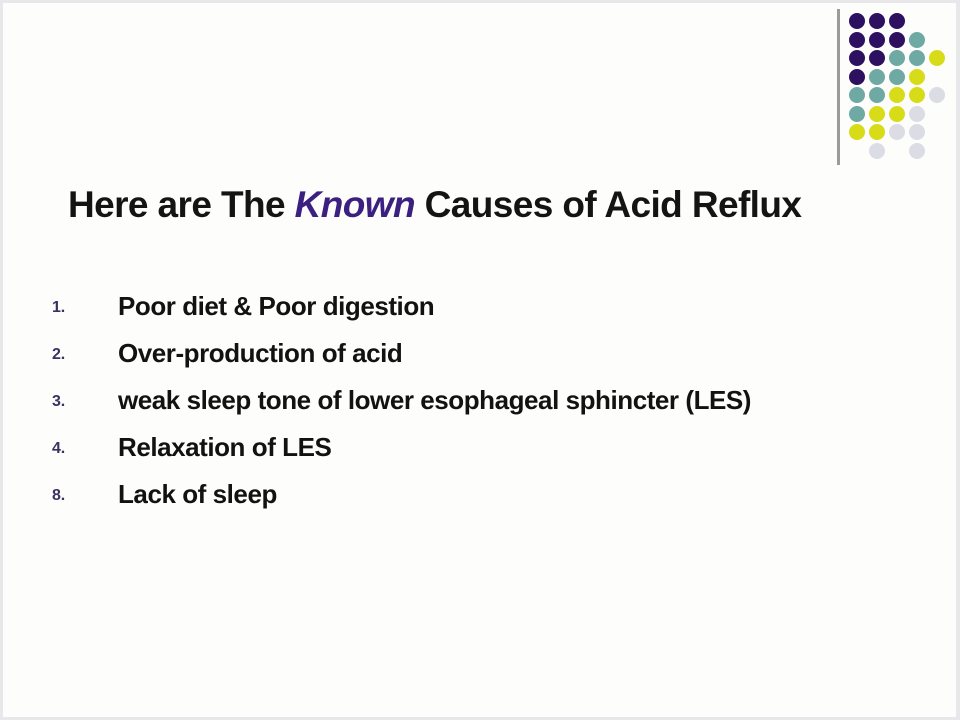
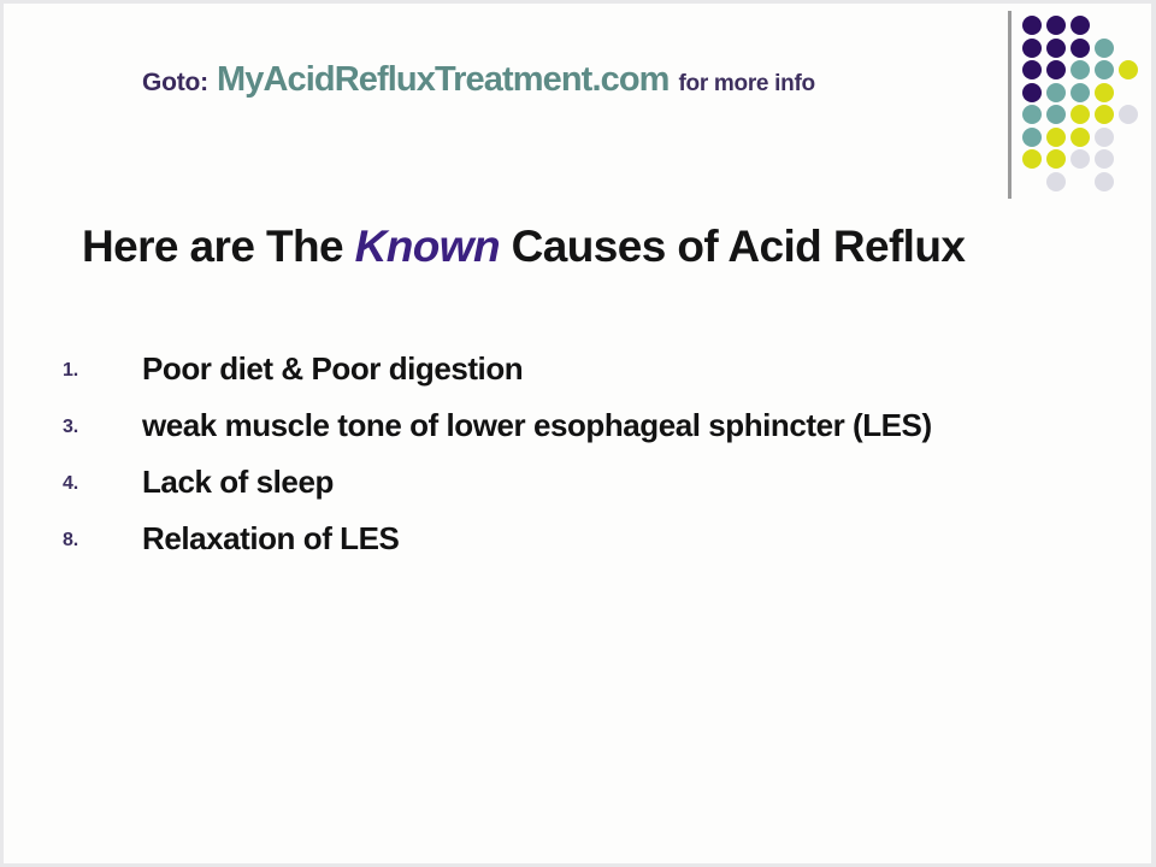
+ Goto: MyAcidRefluxTreatment.com for more info
  Here are The Known Causes of Acid Reflux
  1.
  Poor diet & Poor digestion
- 2.
- Over-production of acid
  3.
- weak sleep tone of lower esophageal sphincter (LES)
+ weak muscle tone of lower esophageal sphincter (LES)
  4.
- Relaxation of LES
+ Lack of sleep
  8.
- Lack of sleep
+ Relaxation of LES
